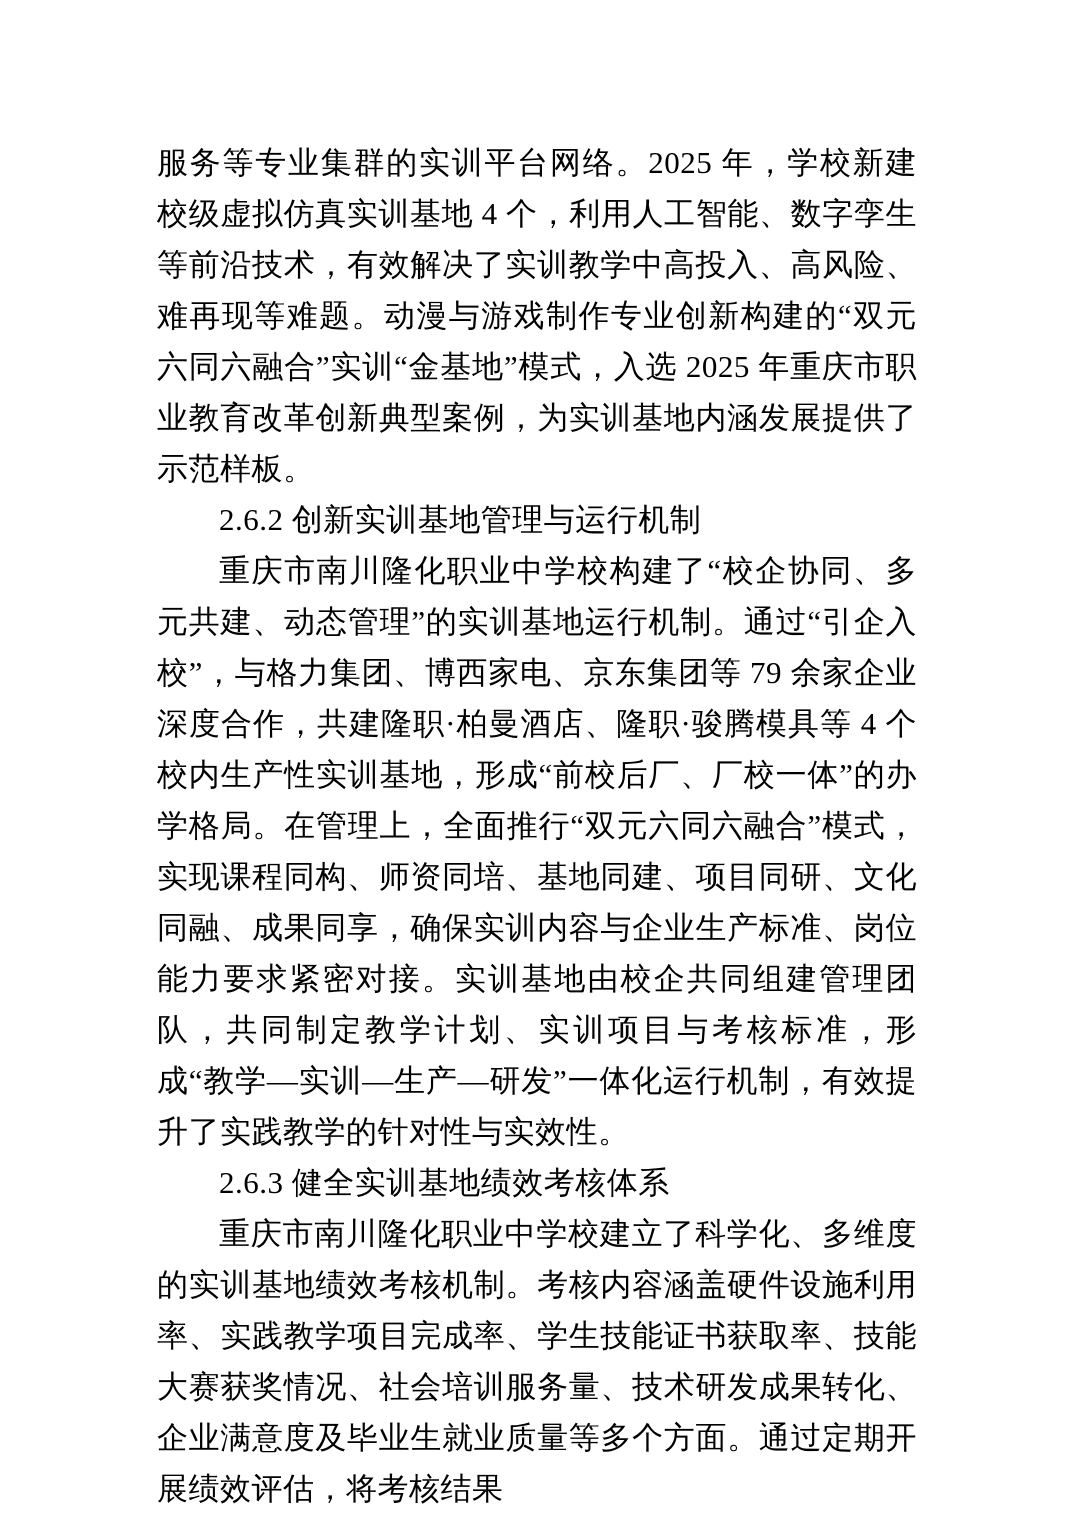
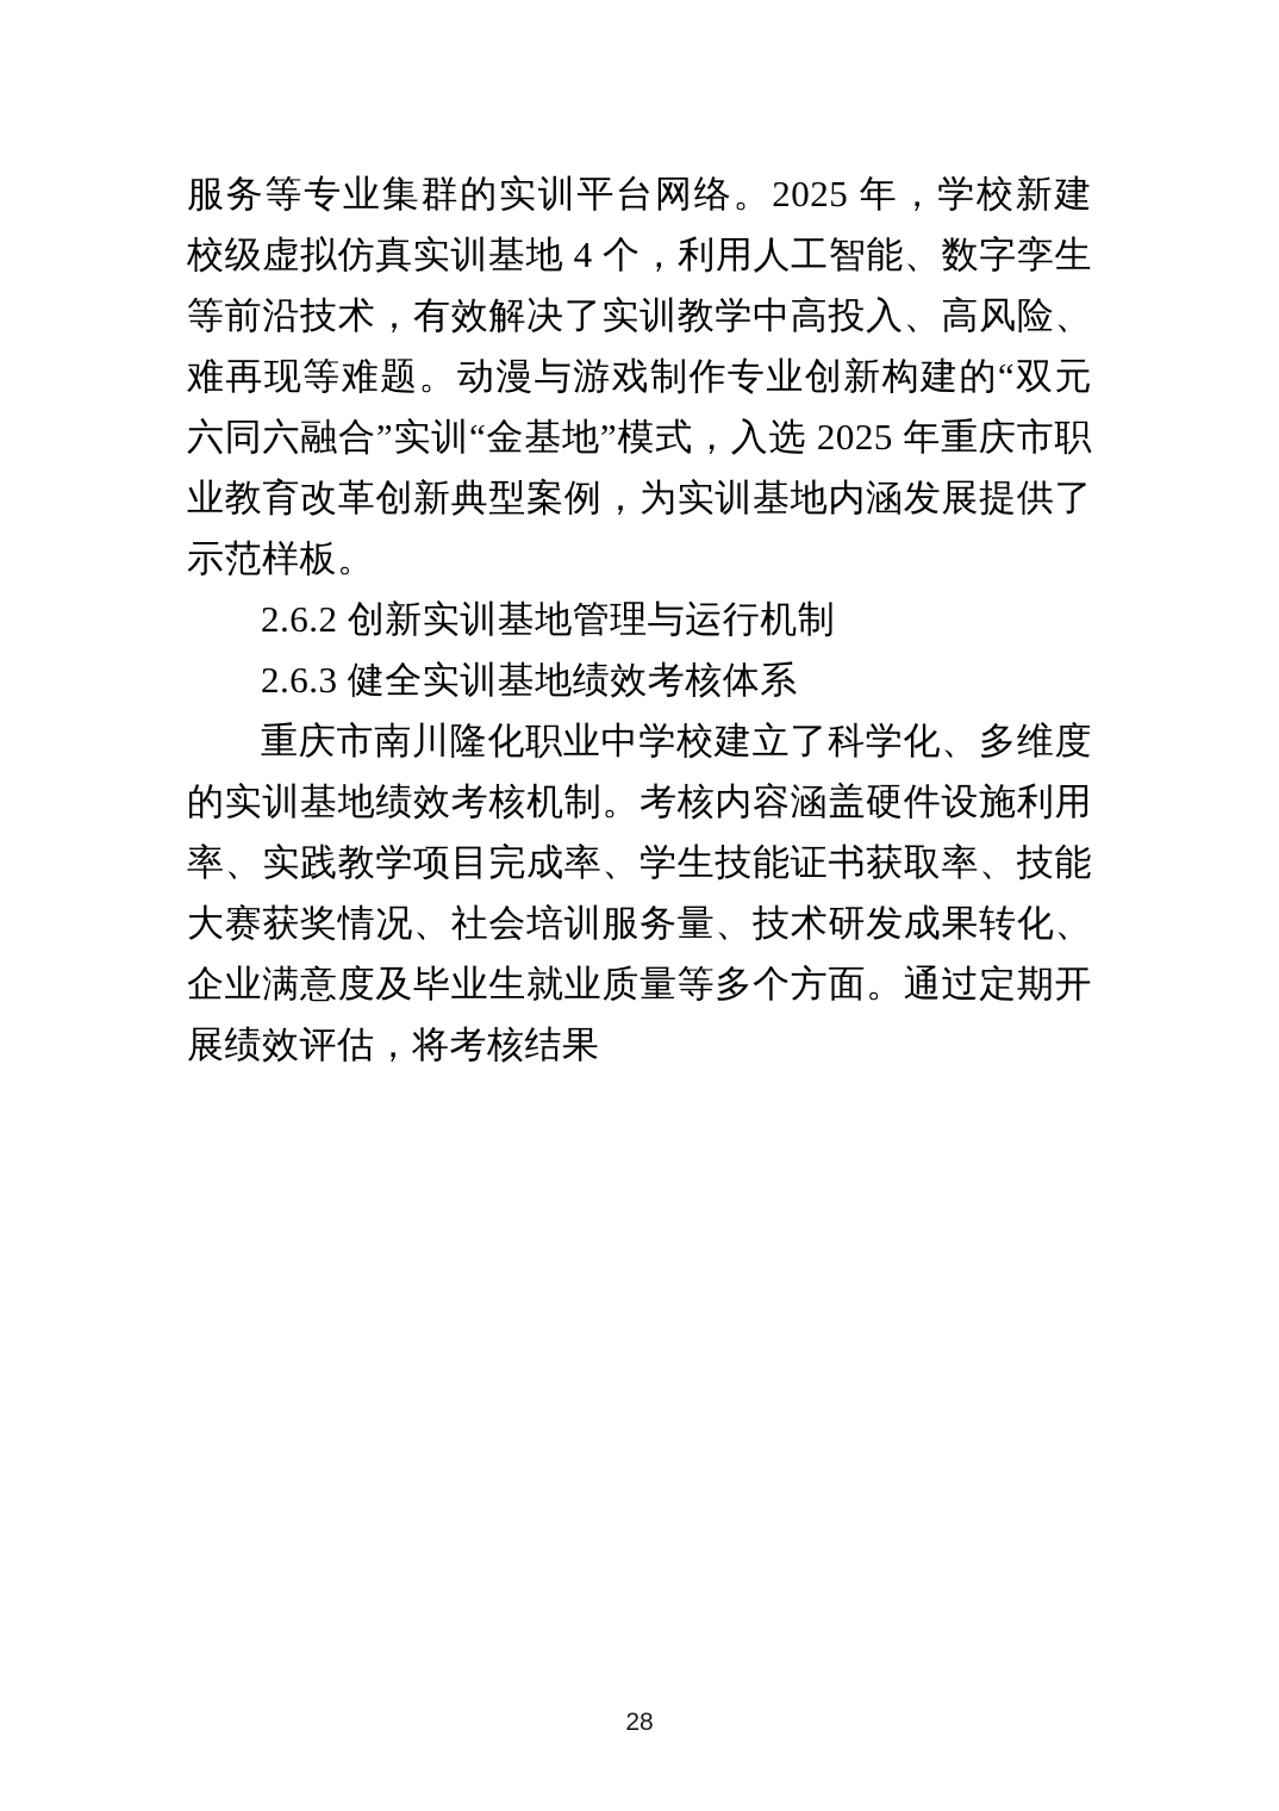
  服务等专业集群的实训平台网络。2025 年，学校新建校级虚拟仿真实训基地 4 个，利用人工智能、数字孪生等前沿技术，有效解决了实训教学中高投入、高风险、难再现等难题。动漫与游戏制作专业创新构建的“双元六同六融合”实训“金基地”模式，入选 2025 年重庆市职业教育改革创新典型案例，为实训基地内涵发展提供了示范样板。
  2.6.2 创新实训基地管理与运行机制
- 重庆市南川隆化职业中学校构建了“校企协同、多元共建、动态管理”的实训基地运行机制。通过“引企入校”，与格力集团、博西家电、京东集团等 79 余家企业深度合作，共建隆职·柏曼酒店、隆职·骏腾模具等 4 个校内生产性实训基地，形成“前校后厂、厂校一体”的办学格局。在管理上，全面推行“双元六同六融合”模式，实现课程同构、师资同培、基地同建、项目同研、文化同融、成果同享，确保实训内容与企业生产标准、岗位能力要求紧密对接。实训基地由校企共同组建管理团队，共同制定教学计划、实训项目与考核标准，形成“教学—实训—生产—研发”一体化运行机制，有效提升了实践教学的针对性与实效性。
  2.6.3 健全实训基地绩效考核体系
  重庆市南川隆化职业中学校建立了科学化、多维度的实训基地绩效考核机制。考核内容涵盖硬件设施利用率、实践教学项目完成率、学生技能证书获取率、技能大赛获奖情况、社会培训服务量、技术研发成果转化、企业满意度及毕业生就业质量等多个方面。通过定期开展绩效评估，将考核结果
+ 28
